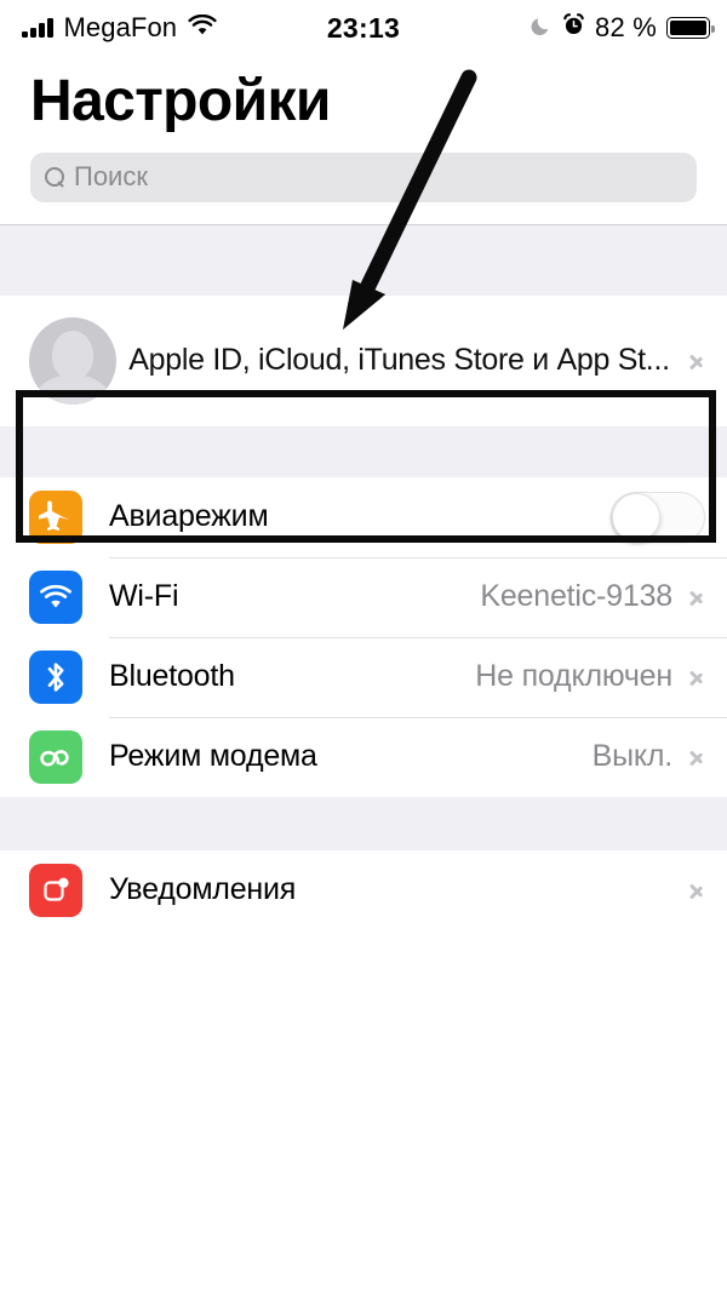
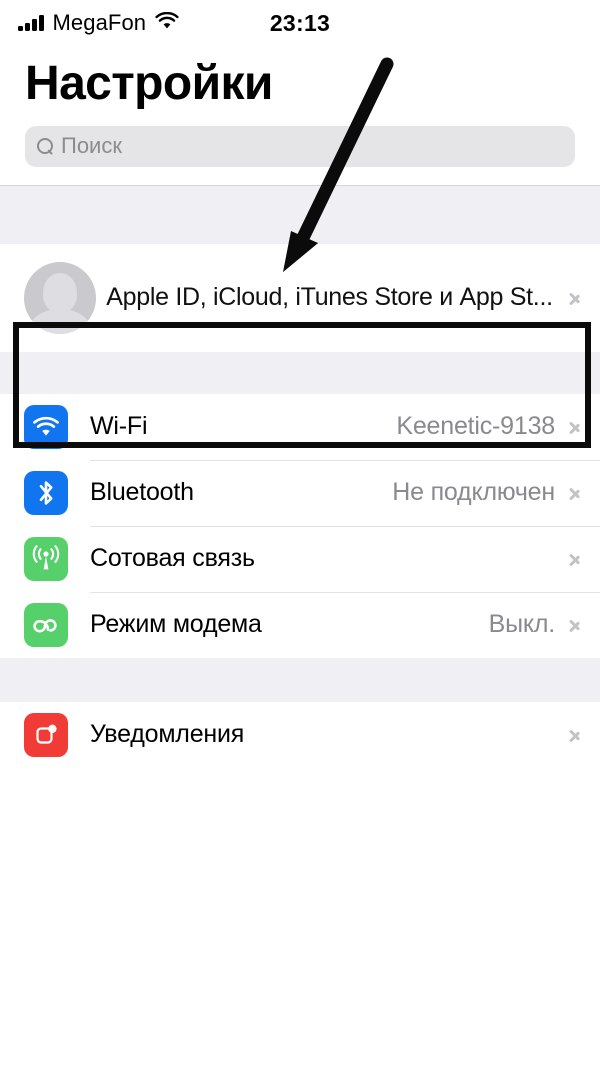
  MegaFon
  23:13
- 82 %
  Настройки
  Поиск
  Apple ID, iCloud, iTunes Store и App St...
- Авиарежим
  Wi-Fi
  Keenetic-9138
  Bluetooth
  Не подключен
+ Сотовая связь
  Режим модема
  Выкл.
  Уведомления
